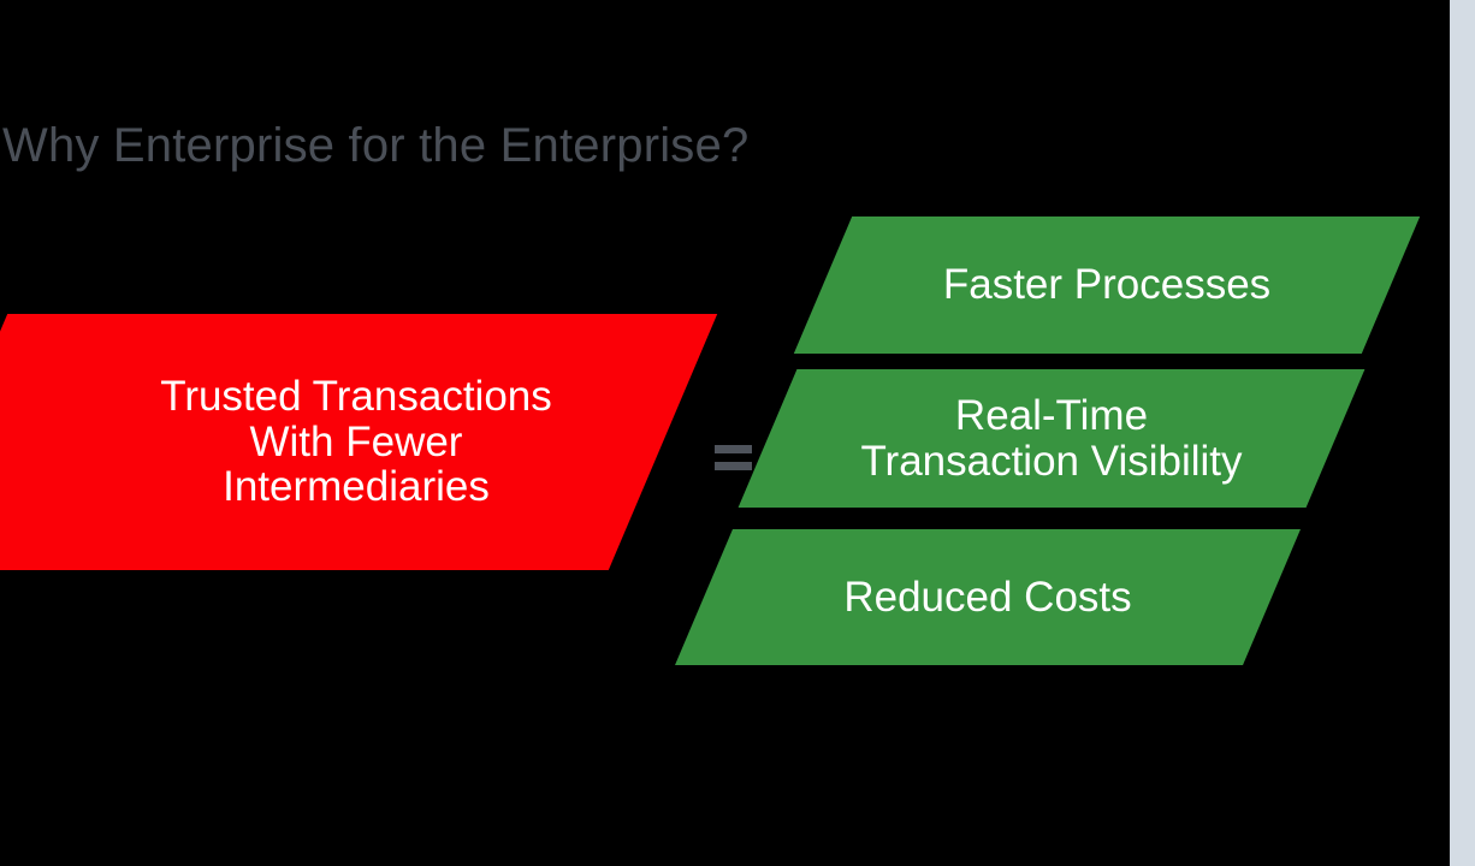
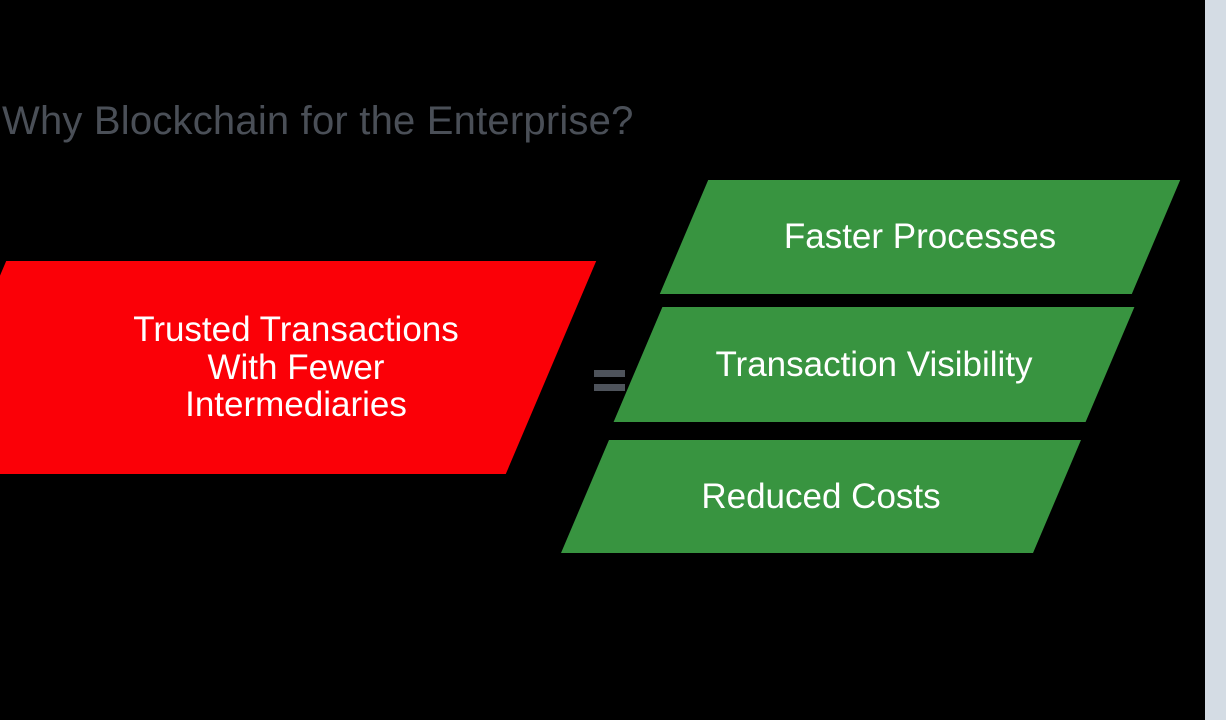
- Why Enterprise for the Enterprise?
+ Why Blockchain for the Enterprise?
  Trusted Transactions
  With Fewer
  Intermediaries
  Faster Processes
- Real-Time
  Transaction Visibility
  Reduced Costs
